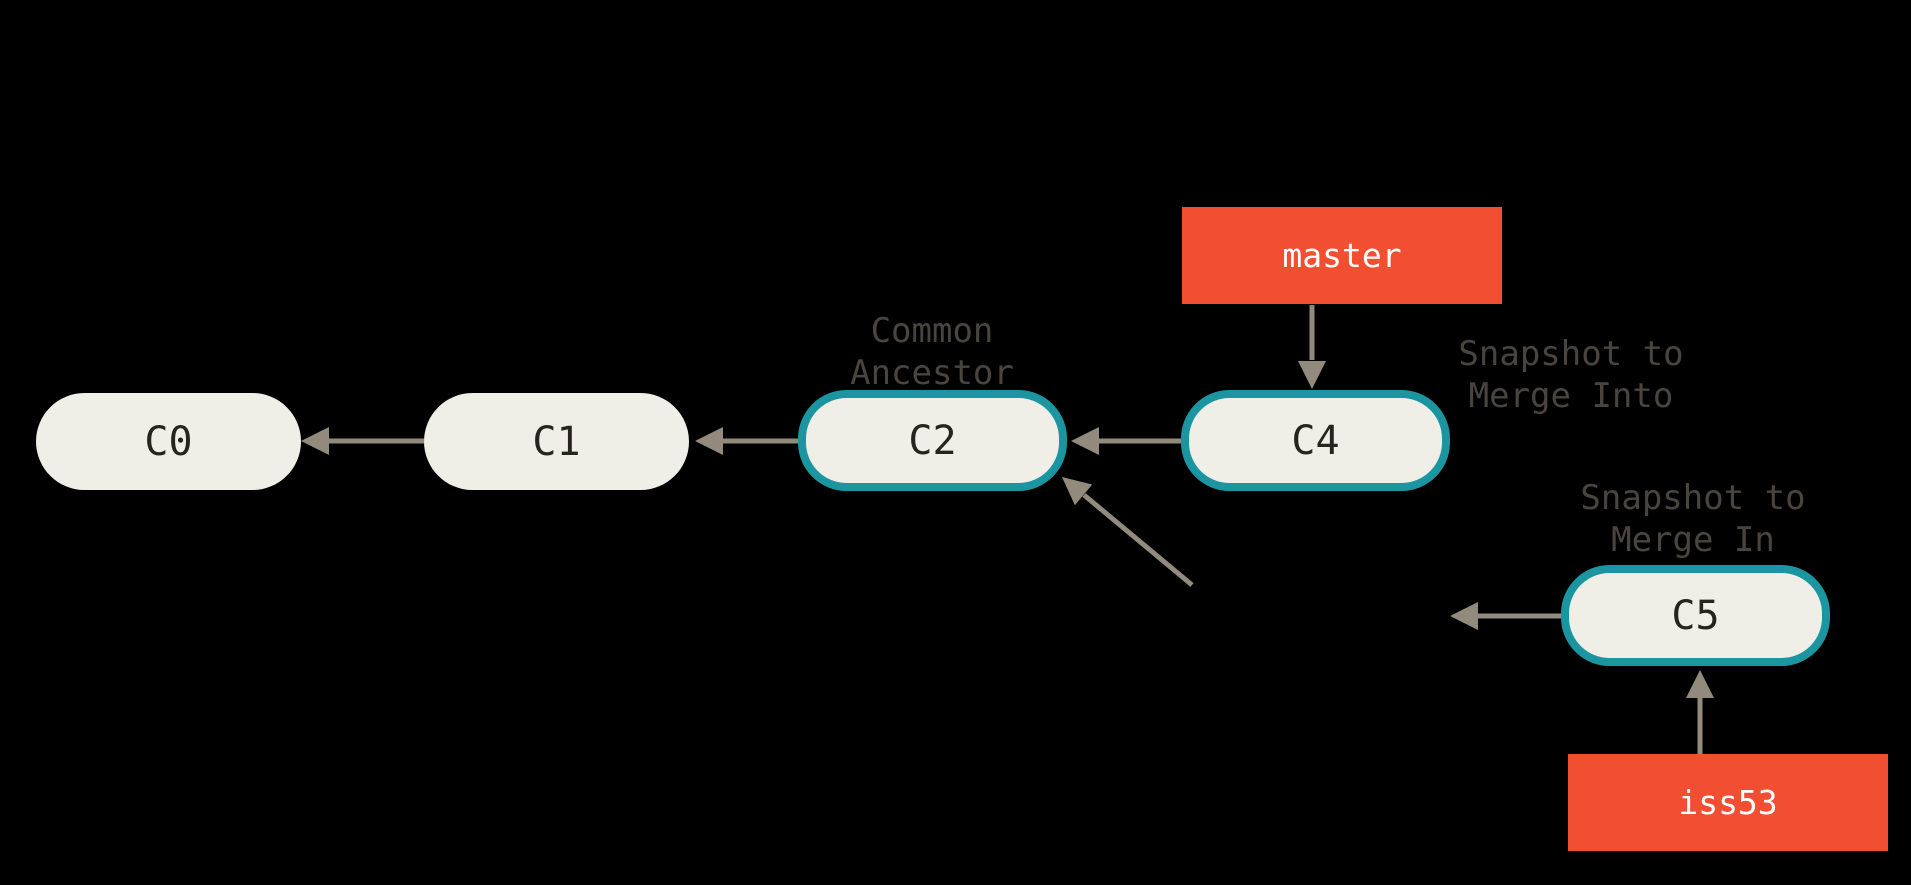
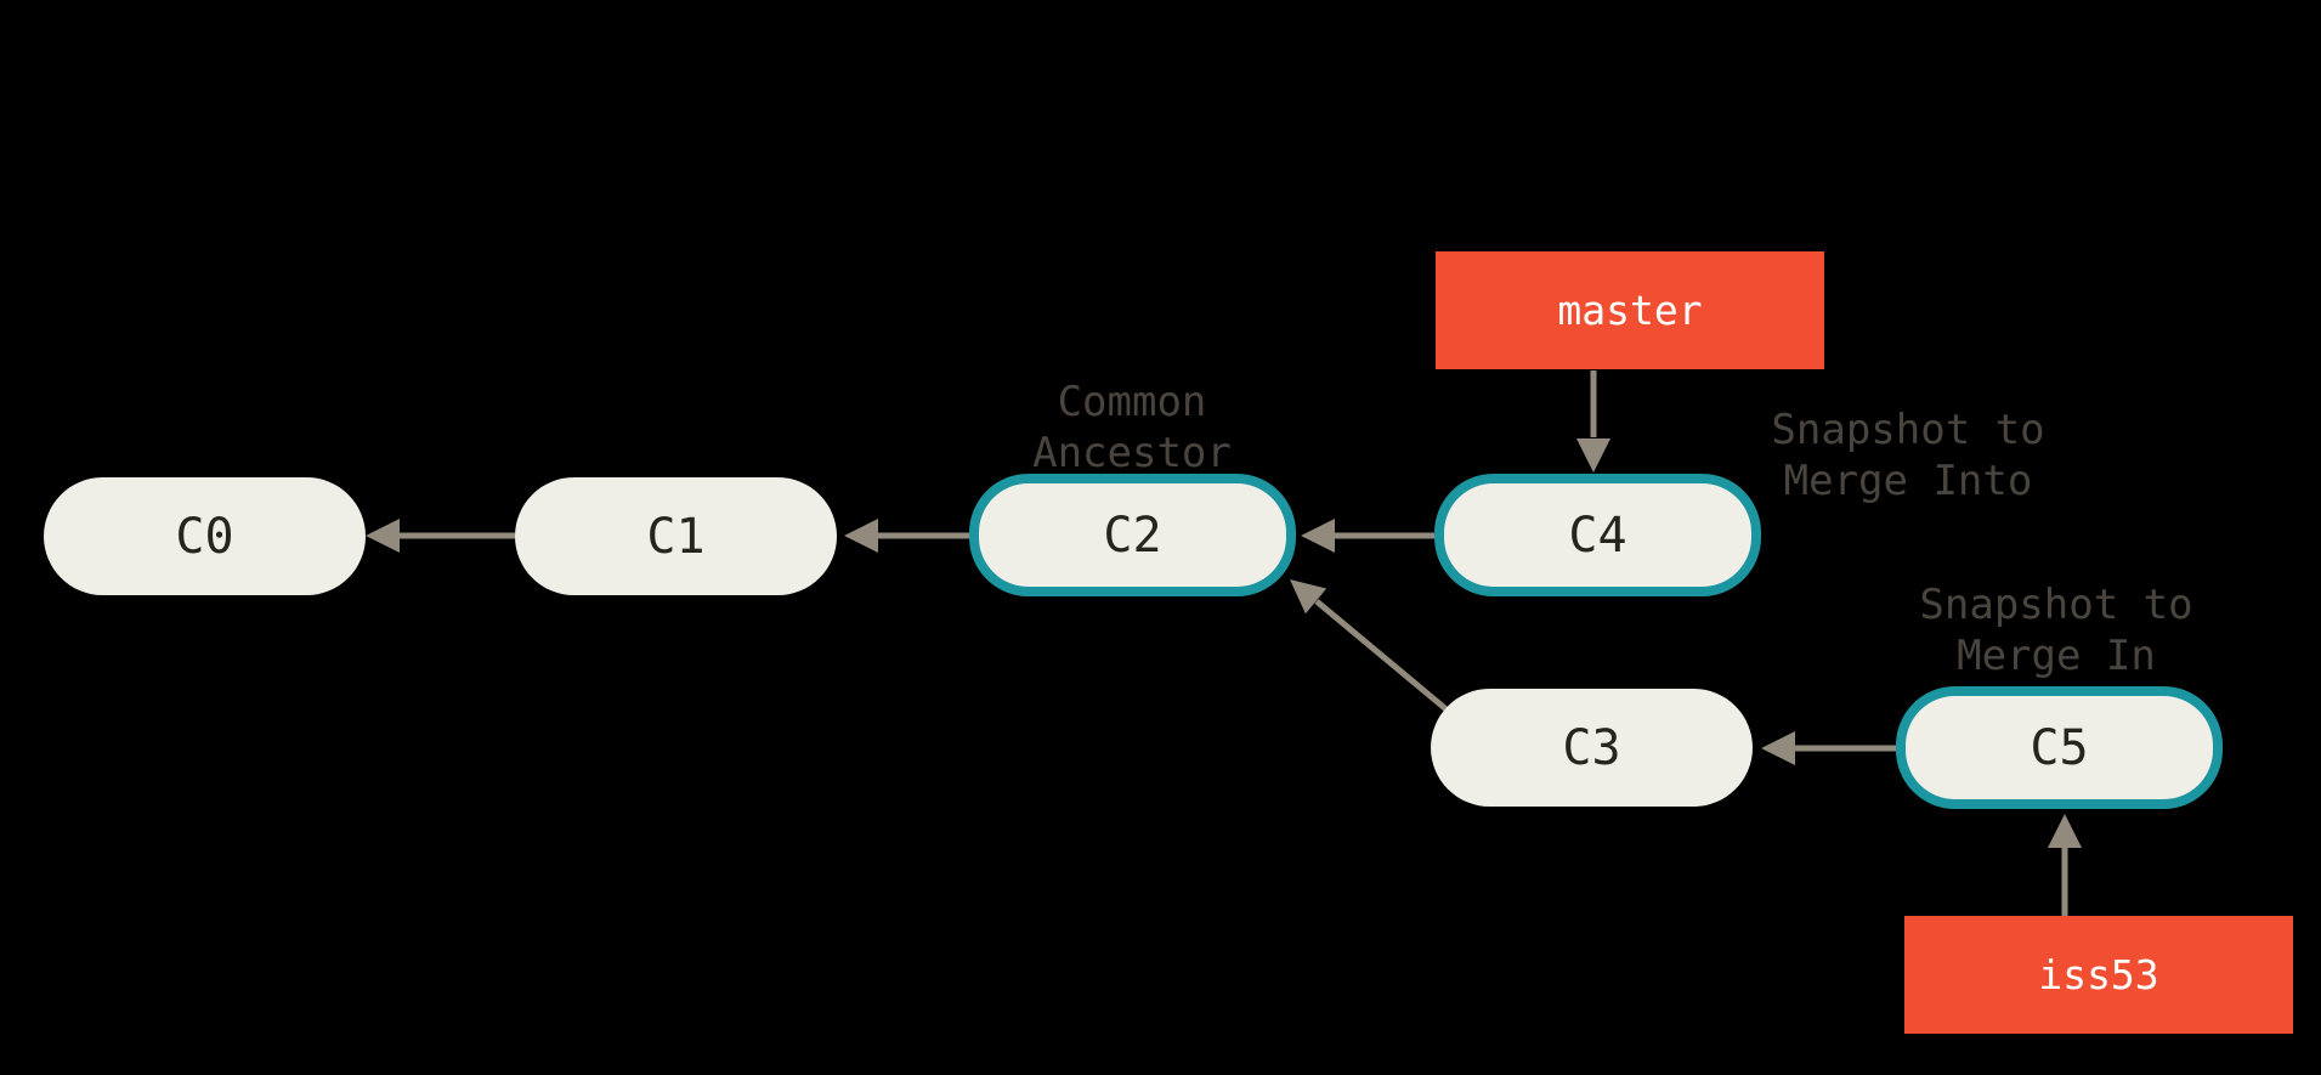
  C0
  C1
  C2
+ C3
  C4
  C5
  master
  iss53
  Common
  Ancestor
  Snapshot to
  Merge Into
  Snapshot to
  Merge In
